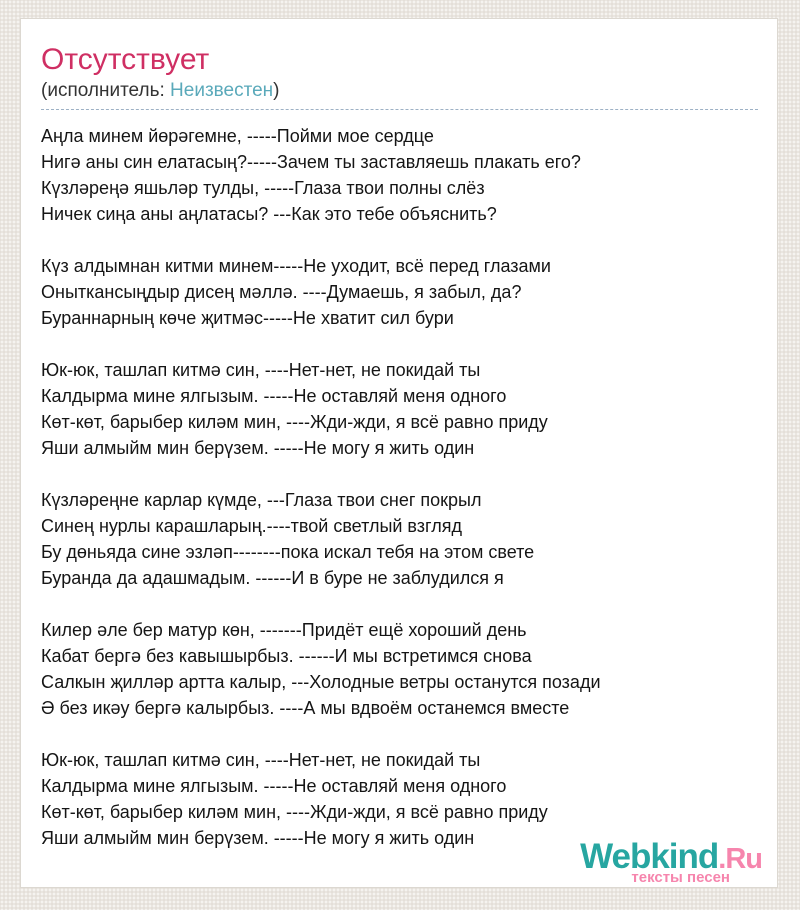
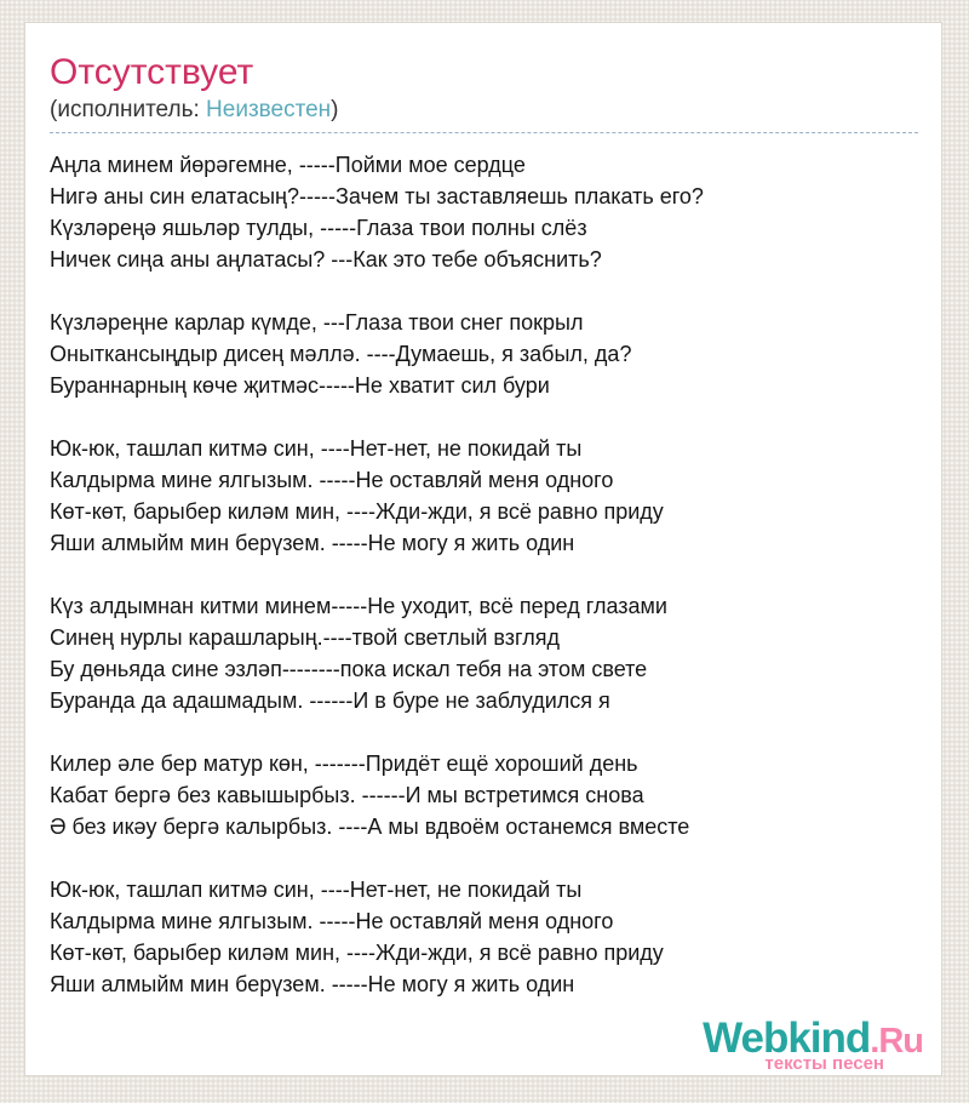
  Отсутствует
  (исполнитель: Неизвестен)
  Аңла минем йөрәгемне, -----Пойми мое сердце
  Нигә аны син елатасың?-----Зачем ты заставляешь плакать его?
  Күзләреңә яшьләр тулды, -----Глаза твои полны слёз
  Ничек сиңа аны аңлатасы? ---Как это тебе объяснить?
- Күз алдымнан китми минем-----Не уходит, всё перед глазами
+ Күзләреңне карлар күмде, ---Глаза твои снег покрыл
  Оныткансыңдыр дисең мәллә. ----Думаешь, я забыл, да?
  Бураннарның көче җитмәс-----Не хватит сил бури
  Юк-юк, ташлап китмә син, ----Нет-нет, не покидай ты
  Калдырма мине ялгызым. -----Не оставляй меня одного
  Көт-көт, барыбер киләм мин, ----Жди-жди, я всё равно приду
  Яши алмыйм мин берүзем. -----Не могу я жить один
- Күзләреңне карлар күмде, ---Глаза твои снег покрыл
+ Күз алдымнан китми минем-----Не уходит, всё перед глазами
  Синең нурлы карашларың.----твой светлый взгляд
  Бу дөньяда сине эзләп--------пока искал тебя на этом свете
  Буранда да адашмадым. ------И в буре не заблудился я
  Килер әле бер матур көн, -------Придёт ещё хороший день
  Кабат бергә без кавышырбыз. ------И мы встретимся снова
- Салкын җилләр артта калыр, ---Холодные ветры останутся позади
  Ә без икәу бергә калырбыз. ----А мы вдвоём останемся вместе
  Юк-юк, ташлап китмә син, ----Нет-нет, не покидай ты
  Калдырма мине ялгызым. -----Не оставляй меня одного
  Көт-көт, барыбер киләм мин, ----Жди-жди, я всё равно приду
  Яши алмыйм мин берүзем. -----Не могу я жить один
  Webkind.Ru
  тексты песен
